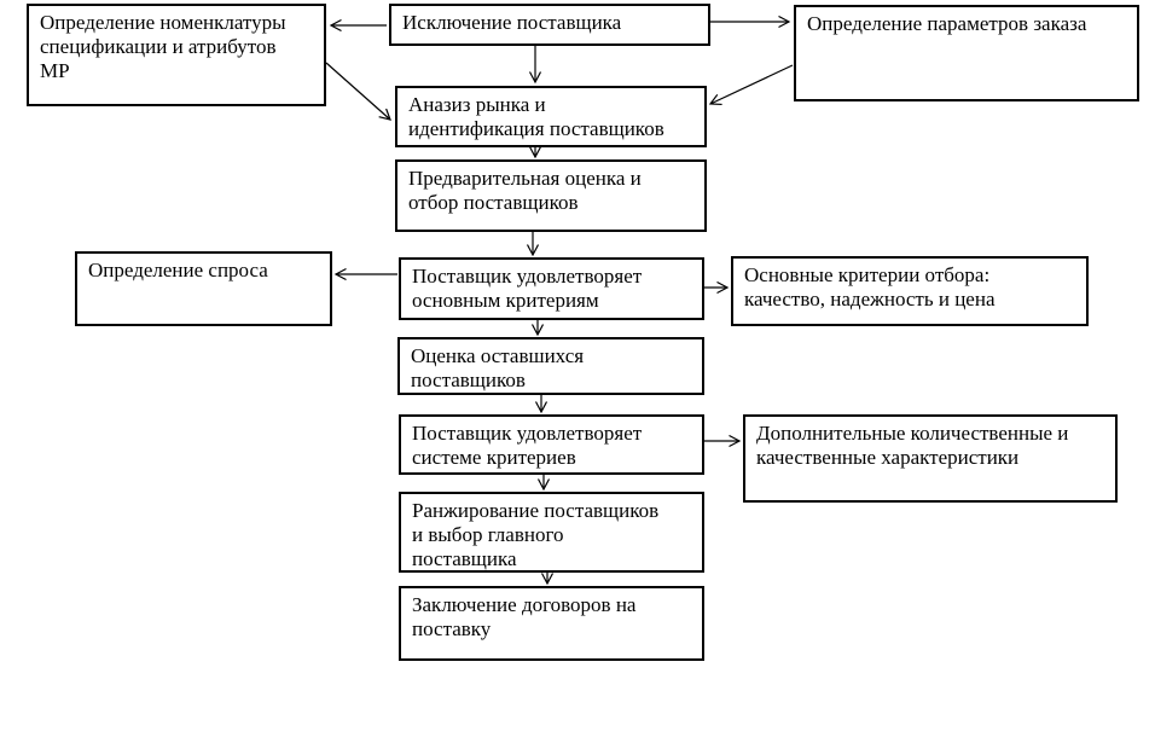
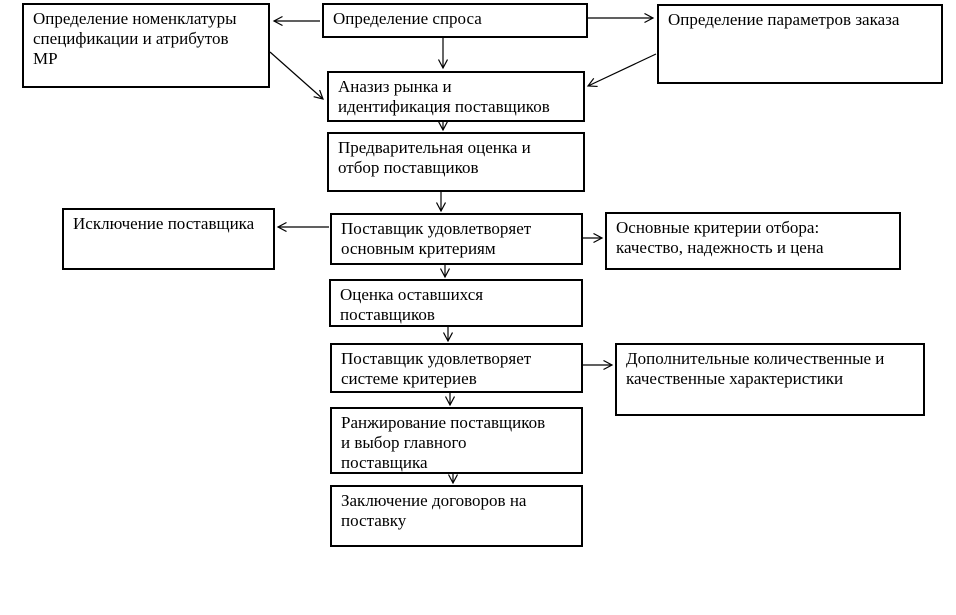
  Определение номенклатуры
  спецификации и атрибутов
  МР
- Исключение поставщика
+ Определение спроса
  Определение параметров заказа
  Аназиз рынка и
  идентификация поставщиков
  Предварительная оценка и
  отбор поставщиков
- Определение спроса
+ Исключение поставщика
  Поставщик удовлетворяет
  основным критериям
  Основные критерии отбора:
  качество, надежность и цена
  Оценка оставшихся
  поставщиков
  Поставщик удовлетворяет
  системе критериев
  Дополнительные количественные и
  качественные характеристики
  Ранжирование поставщиков
  и выбор главного
  поставщика
  Заключение договоров на
  поставку
